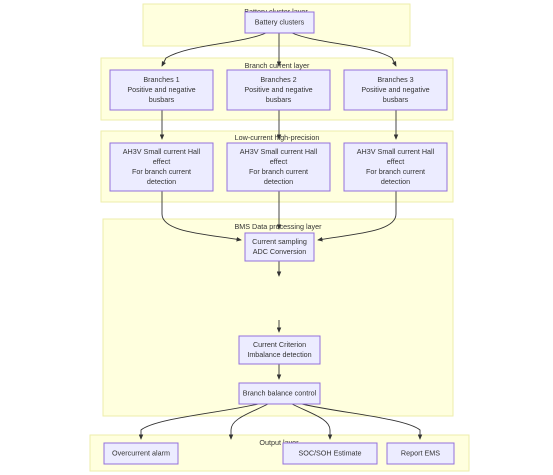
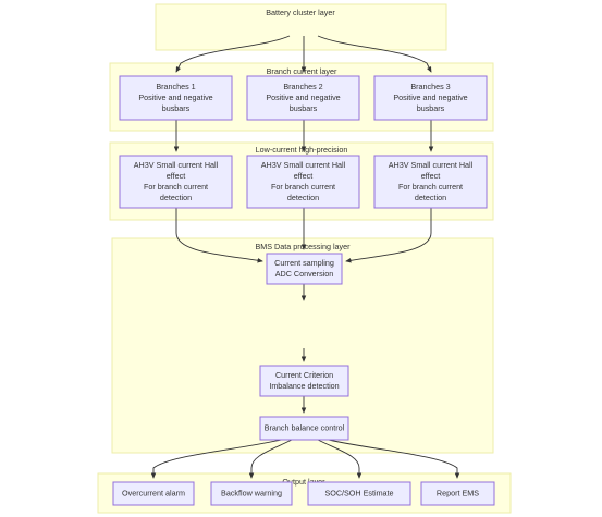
  Battery cluster layer
  Branch current layer
  Low-current hgh-precision
  BMS Data processing layer
  Output layer
- Battery clusters
  Branches 1
  Positive and negative
  busbars
  Branches 2
  Positive and negative
  busbars
  Branches 3
  Positive and negative
  busbars
  AH3V Small current Hall
  effect
  For branch current
  detection
  AH3V Small current Hall
  effect
  For branch current
  detection
  AH3V Small current Hall
  effect
  For branch current
  detection
  Current sampling
  ADC Conversion
  Current Criterion
  Imbalance detection
  Branch balance control
  Overcurrent alarm
+ Backflow warning
  SOC/SOH Estimate
  Report EMS
